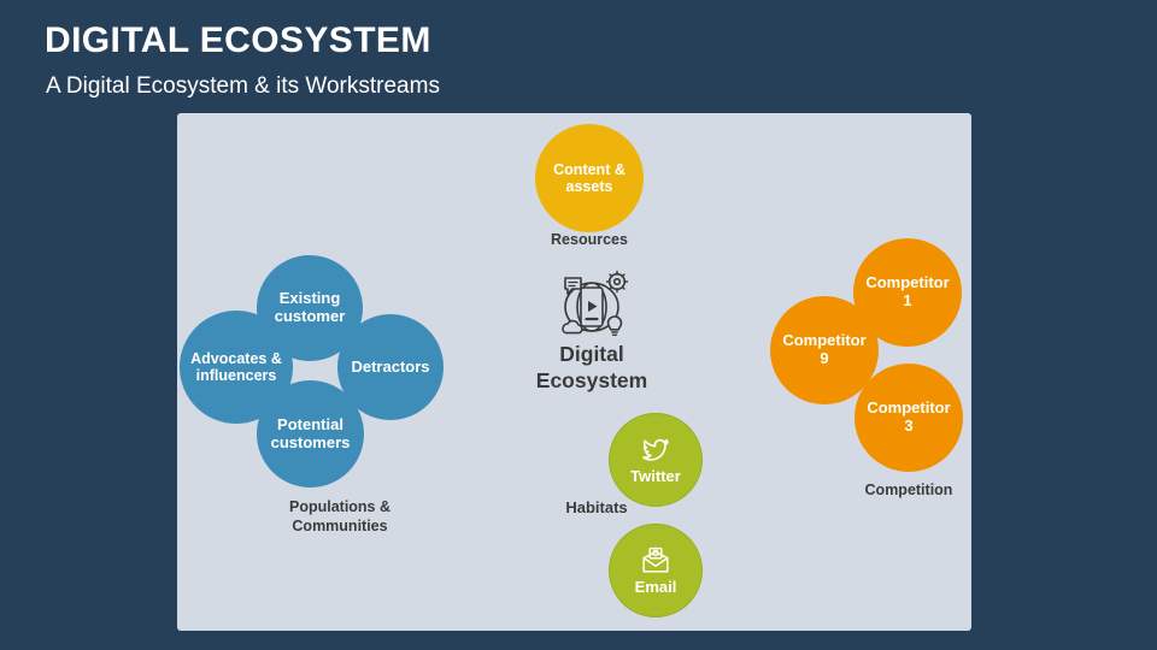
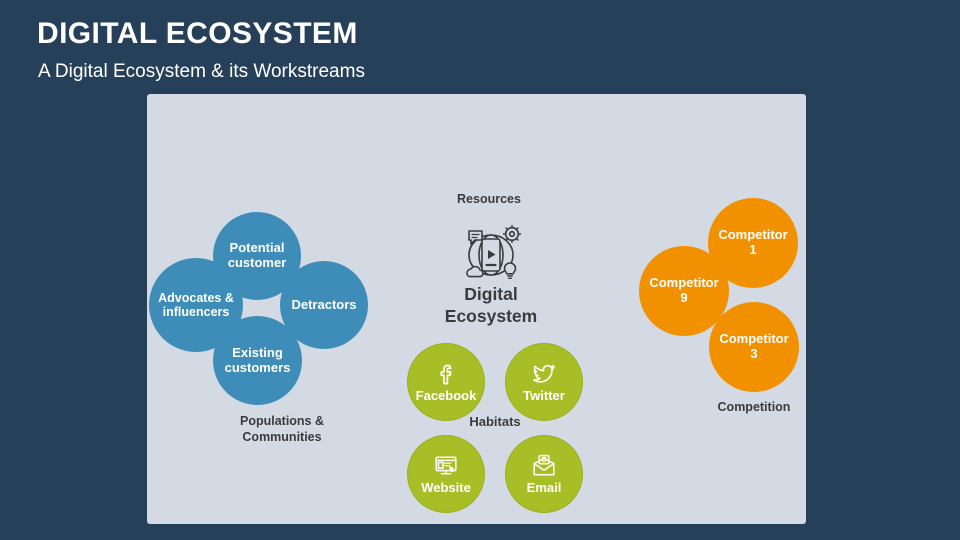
  DIGITAL ECOSYSTEM
  A Digital Ecosystem & its Workstreams
- Content &
- assets
  Resources
  Digital
  Ecosystem
- Existing
+ Potential
  customer
  Advocates &
  influencers
  Detractors
- Potential
+ Existing
  customers
  Populations &
  Communities
  Competitor
  1
  Competitor
  9
  Competitor
  3
  Competition
+ Facebook
  Twitter
  Habitats
+ Website
  Email
